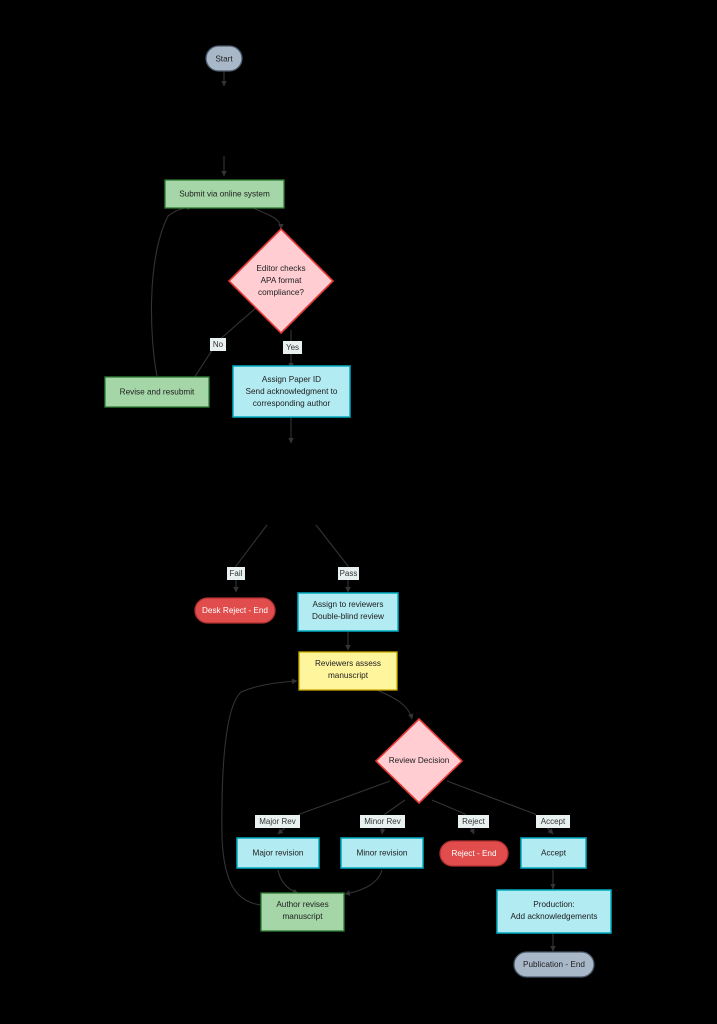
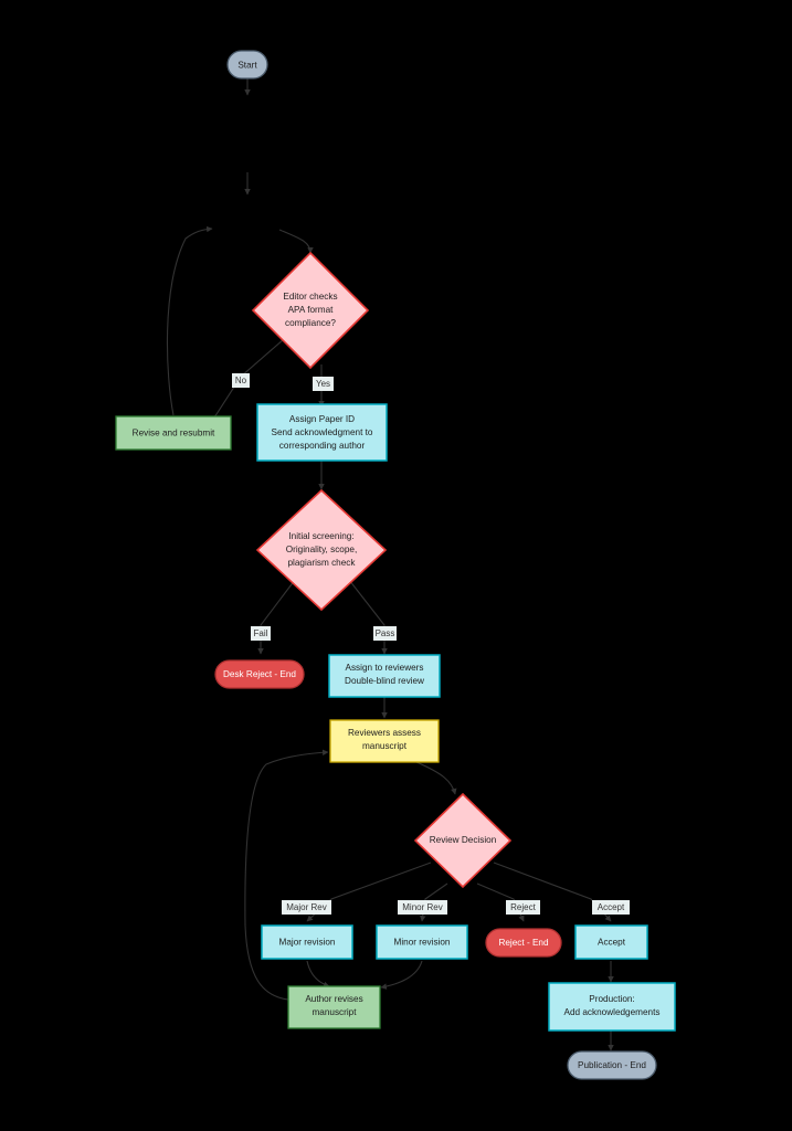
  Start
- Submit via online system
  Editor checks
  APA format
  compliance?
  No
  Yes
  Revise and resubmit
  Assign Paper ID
  Send acknowledgment to
  corresponding author
+ Initial screening:
+ Originality, scope,
+ plagiarism check
  Fail
  Pass
  Desk Reject - End
  Assign to reviewers
  Double-blind review
  Reviewers assess
  manuscript
  Review Decision
  Major Rev
  Minor Rev
  Reject
  Accept
  Major revision
  Minor revision
  Reject - End
  Accept
  Author revises
  manuscript
  Production:
  Add acknowledgements
  Publication - End
